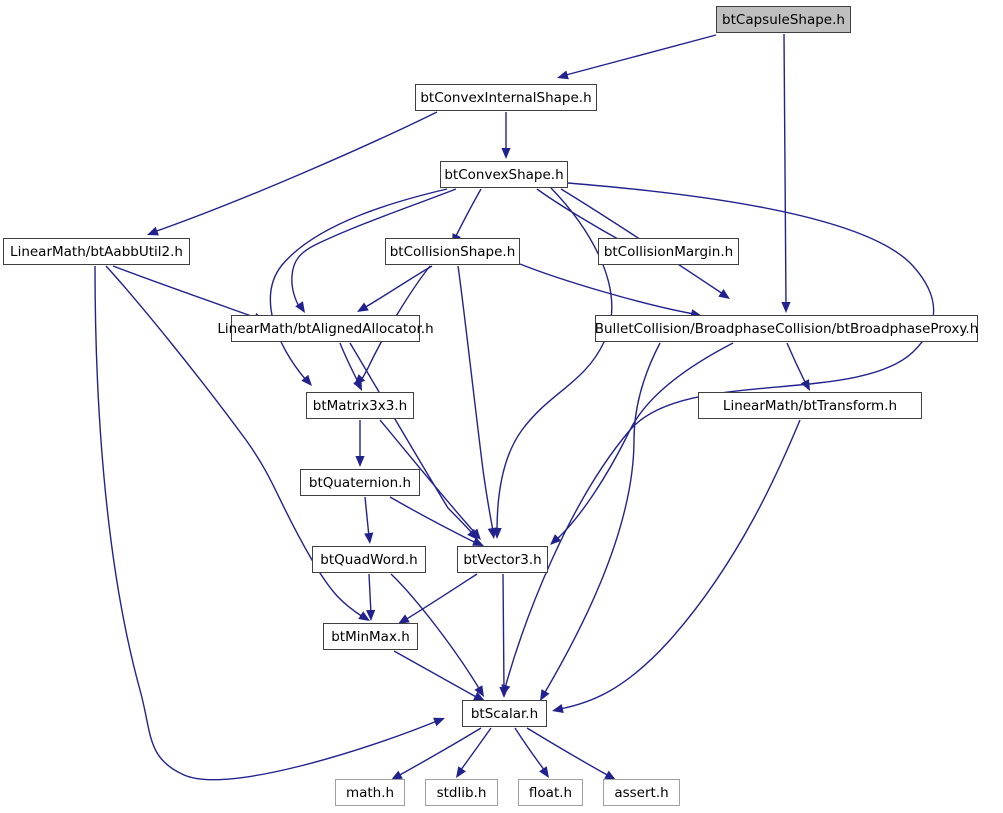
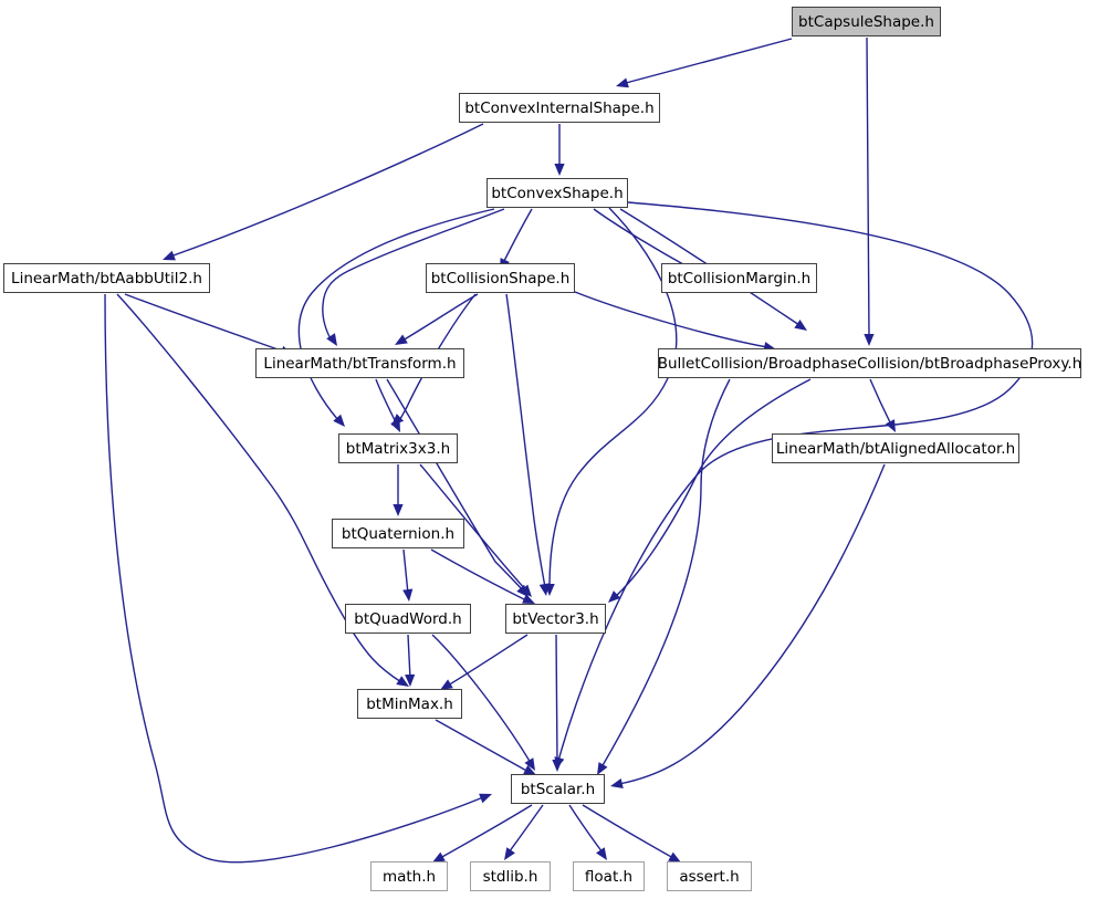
  btCapsuleShape.h
  btConvexInternalShape.h
  btConvexShape.h
  LinearMath/btAabbUtil2.h
  btCollisionShape.h
  btCollisionMargin.h
- LinearMath/btAlignedAllocator.h
+ LinearMath/btTransform.h
  BulletCollision/BroadphaseCollision/btBroadphaseProxy.h
  btMatrix3x3.h
- LinearMath/btTransform.h
+ LinearMath/btAlignedAllocator.h
  btQuaternion.h
  btQuadWord.h
  btVector3.h
  btMinMax.h
  btScalar.h
  math.h
  stdlib.h
  float.h
  assert.h
